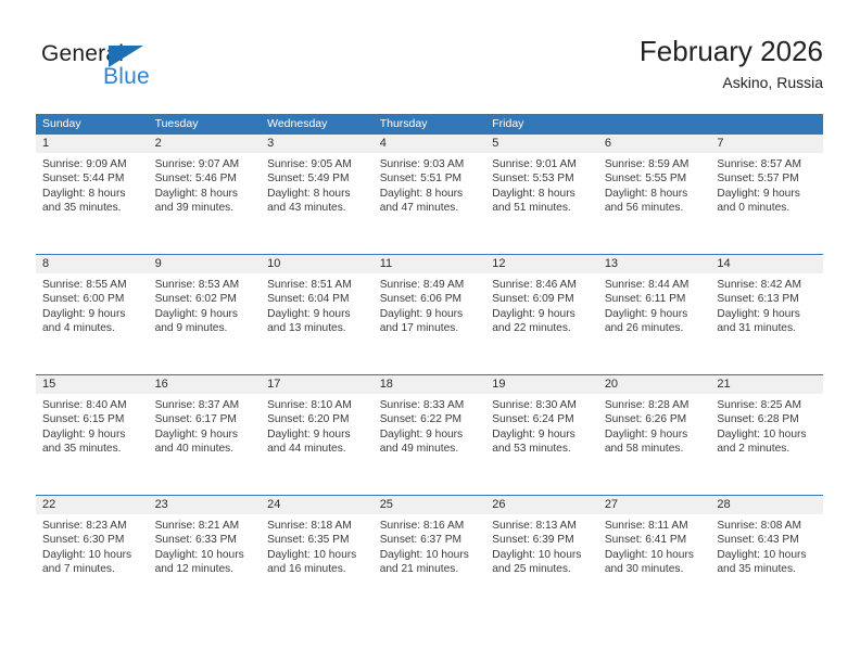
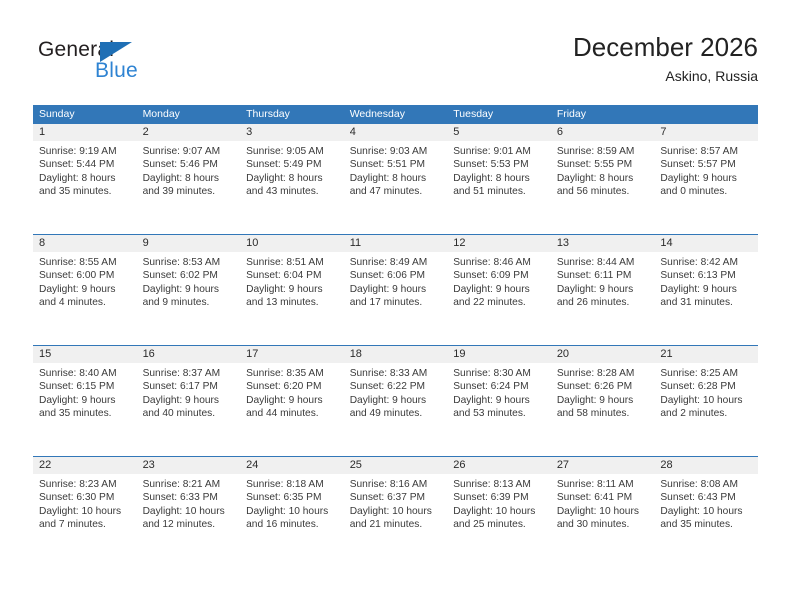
  General
  Blue
- February 2026
+ December 2026
  Askino, Russia
  Sunday
+ Monday
- Tuesday
+ Thursday
  Wednesday
- Thursday
+ Tuesday
  Friday
  1
- Sunrise: 9:09 AM
+ Sunrise: 9:19 AM
  Sunset: 5:44 PM
  Daylight: 8 hours
  and 35 minutes.
  2
  Sunrise: 9:07 AM
  Sunset: 5:46 PM
  Daylight: 8 hours
  and 39 minutes.
  3
  Sunrise: 9:05 AM
  Sunset: 5:49 PM
  Daylight: 8 hours
  and 43 minutes.
  4
  Sunrise: 9:03 AM
  Sunset: 5:51 PM
  Daylight: 8 hours
  and 47 minutes.
  5
  Sunrise: 9:01 AM
  Sunset: 5:53 PM
  Daylight: 8 hours
  and 51 minutes.
  6
  Sunrise: 8:59 AM
  Sunset: 5:55 PM
  Daylight: 8 hours
  and 56 minutes.
  7
  Sunrise: 8:57 AM
  Sunset: 5:57 PM
  Daylight: 9 hours
  and 0 minutes.
  8
  Sunrise: 8:55 AM
  Sunset: 6:00 PM
  Daylight: 9 hours
  and 4 minutes.
  9
  Sunrise: 8:53 AM
  Sunset: 6:02 PM
  Daylight: 9 hours
  and 9 minutes.
  10
  Sunrise: 8:51 AM
  Sunset: 6:04 PM
  Daylight: 9 hours
  and 13 minutes.
  11
  Sunrise: 8:49 AM
  Sunset: 6:06 PM
  Daylight: 9 hours
  and 17 minutes.
  12
  Sunrise: 8:46 AM
  Sunset: 6:09 PM
  Daylight: 9 hours
  and 22 minutes.
  13
  Sunrise: 8:44 AM
  Sunset: 6:11 PM
  Daylight: 9 hours
  and 26 minutes.
  14
  Sunrise: 8:42 AM
  Sunset: 6:13 PM
  Daylight: 9 hours
  and 31 minutes.
  15
  Sunrise: 8:40 AM
  Sunset: 6:15 PM
  Daylight: 9 hours
  and 35 minutes.
  16
  Sunrise: 8:37 AM
  Sunset: 6:17 PM
  Daylight: 9 hours
  and 40 minutes.
  17
- Sunrise: 8:10 AM
+ Sunrise: 8:35 AM
  Sunset: 6:20 PM
  Daylight: 9 hours
  and 44 minutes.
  18
  Sunrise: 8:33 AM
  Sunset: 6:22 PM
  Daylight: 9 hours
  and 49 minutes.
  19
  Sunrise: 8:30 AM
  Sunset: 6:24 PM
  Daylight: 9 hours
  and 53 minutes.
  20
  Sunrise: 8:28 AM
  Sunset: 6:26 PM
  Daylight: 9 hours
  and 58 minutes.
  21
  Sunrise: 8:25 AM
  Sunset: 6:28 PM
  Daylight: 10 hours
  and 2 minutes.
  22
  Sunrise: 8:23 AM
  Sunset: 6:30 PM
  Daylight: 10 hours
  and 7 minutes.
  23
  Sunrise: 8:21 AM
  Sunset: 6:33 PM
  Daylight: 10 hours
  and 12 minutes.
  24
  Sunrise: 8:18 AM
  Sunset: 6:35 PM
  Daylight: 10 hours
  and 16 minutes.
  25
  Sunrise: 8:16 AM
  Sunset: 6:37 PM
  Daylight: 10 hours
  and 21 minutes.
  26
  Sunrise: 8:13 AM
  Sunset: 6:39 PM
  Daylight: 10 hours
  and 25 minutes.
  27
  Sunrise: 8:11 AM
  Sunset: 6:41 PM
  Daylight: 10 hours
  and 30 minutes.
  28
  Sunrise: 8:08 AM
  Sunset: 6:43 PM
  Daylight: 10 hours
  and 35 minutes.
